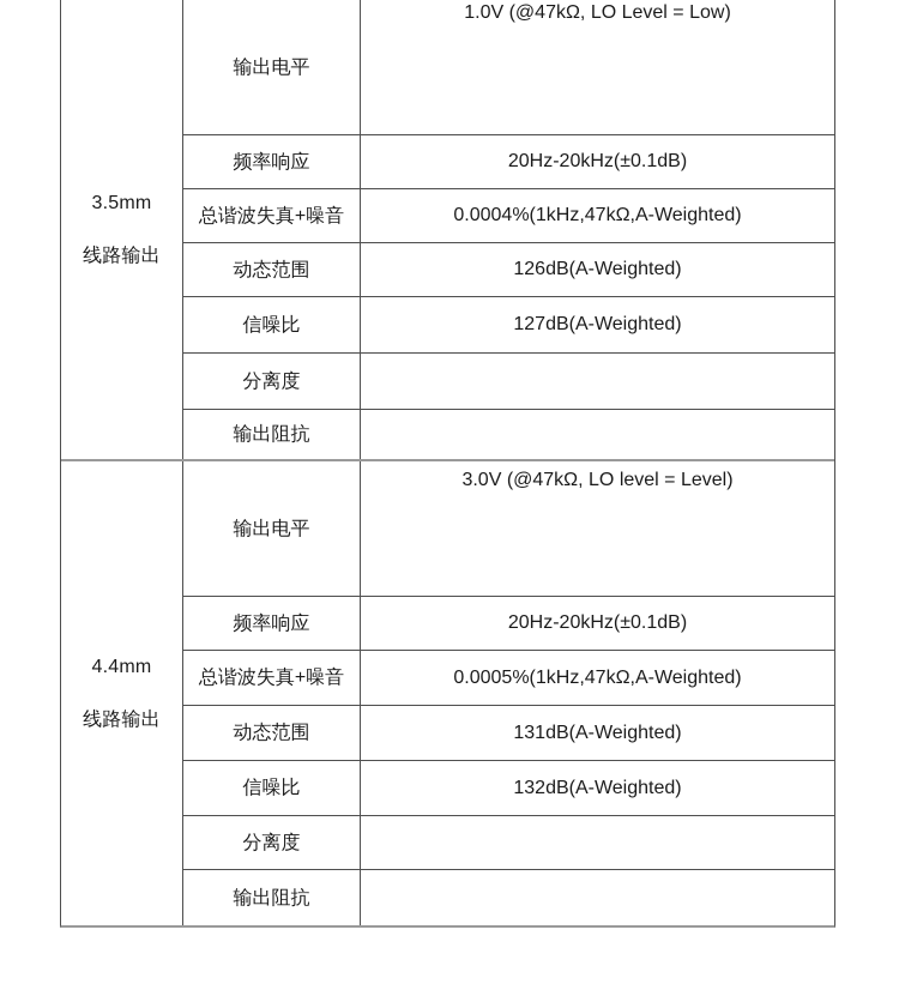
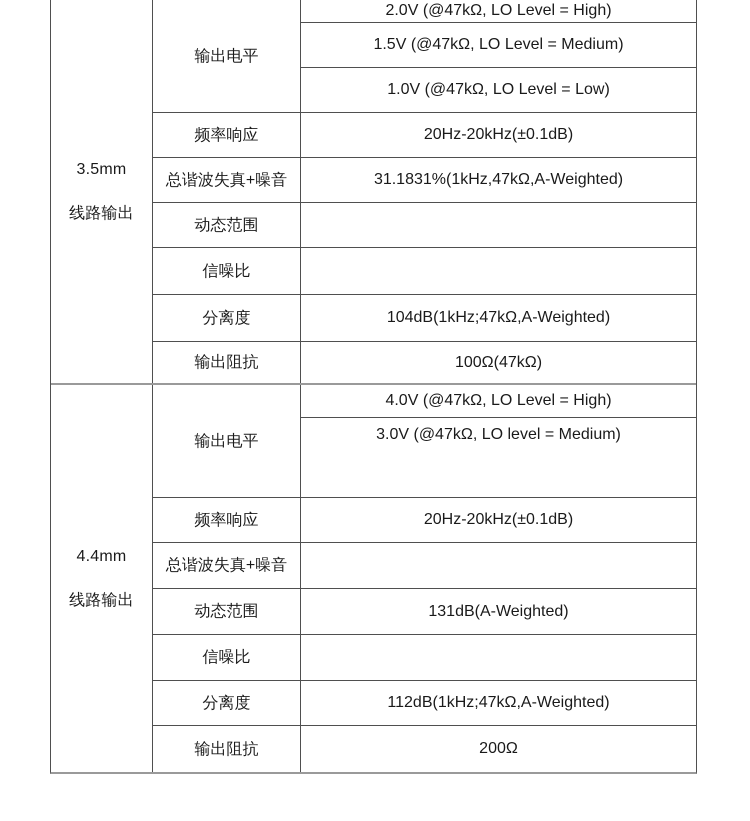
  3.5mm
  线路输出
  输出电平
+ 2.0V (@47kΩ, LO Level = High)
+ 1.5V (@47kΩ, LO Level = Medium)
  1.0V (@47kΩ, LO Level = Low)
  频率响应
  20Hz-20kHz(±0.1dB)
  总谐波失真+噪音
- 0.0004%(1kHz,47kΩ,A-Weighted)
+ 31.1831%(1kHz,47kΩ,A-Weighted)
  动态范围
- 126dB(A-Weighted)
  信噪比
- 127dB(A-Weighted)
  分离度
+ 104dB(1kHz;47kΩ,A-Weighted)
  输出阻抗
+ 100Ω(47kΩ)
  4.4mm
  线路输出
  输出电平
+ 4.0V (@47kΩ, LO Level = High)
- 3.0V (@47kΩ, LO level = Level)
+ 3.0V (@47kΩ, LO level = Medium)
  频率响应
  20Hz-20kHz(±0.1dB)
  总谐波失真+噪音
- 0.0005%(1kHz,47kΩ,A-Weighted)
  动态范围
  131dB(A-Weighted)
  信噪比
- 132dB(A-Weighted)
  分离度
+ 112dB(1kHz;47kΩ,A-Weighted)
  输出阻抗
+ 200Ω
